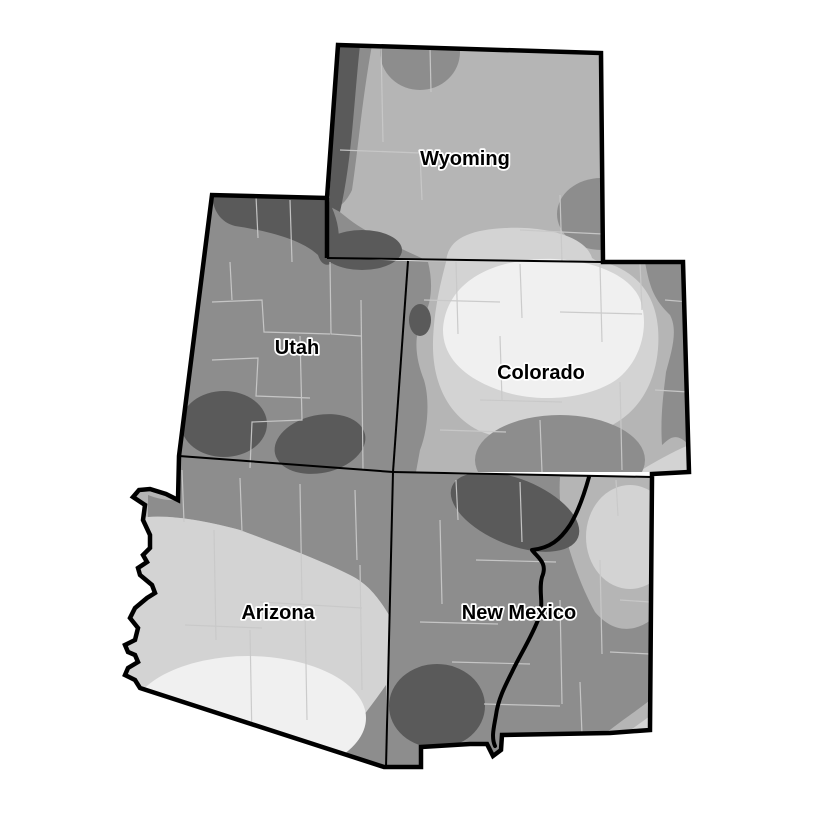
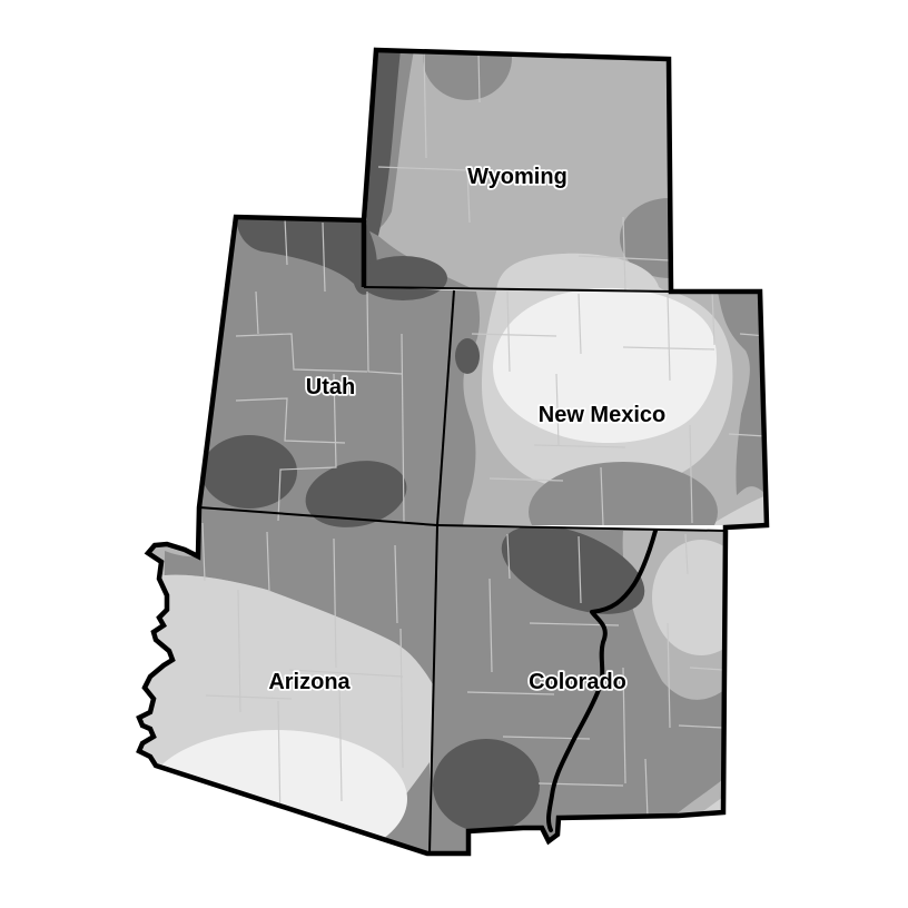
  Wyoming
  Utah
- Colorado
+ New Mexico
  Arizona
- New Mexico
+ Colorado
